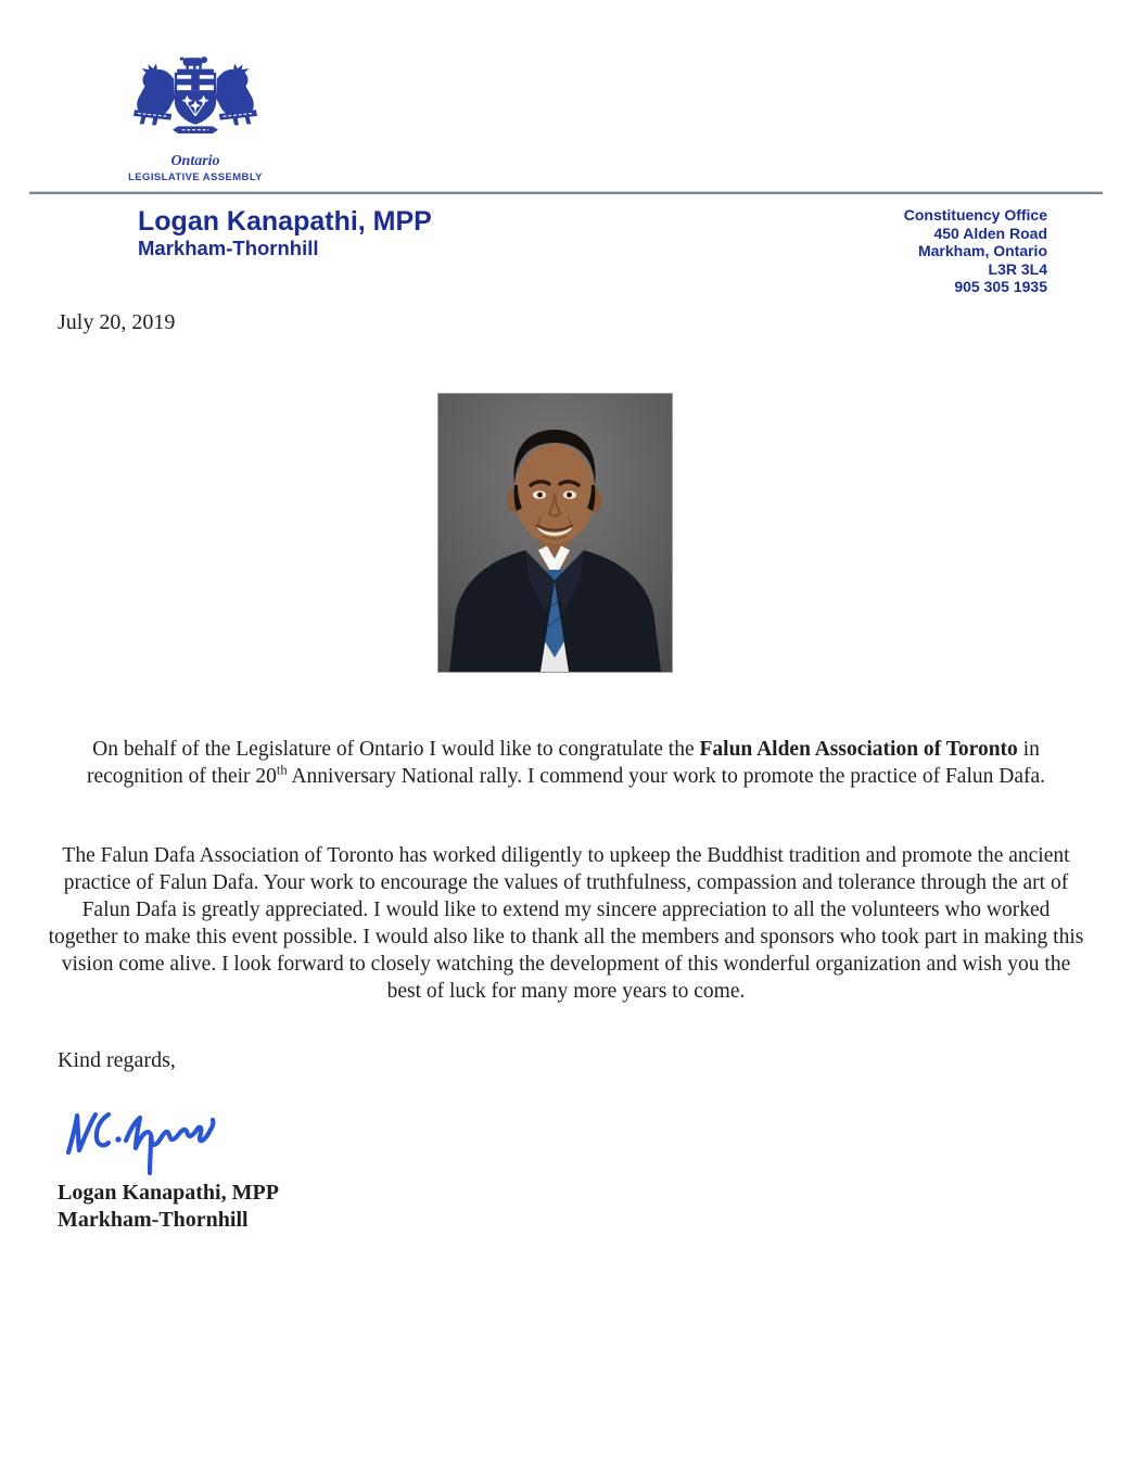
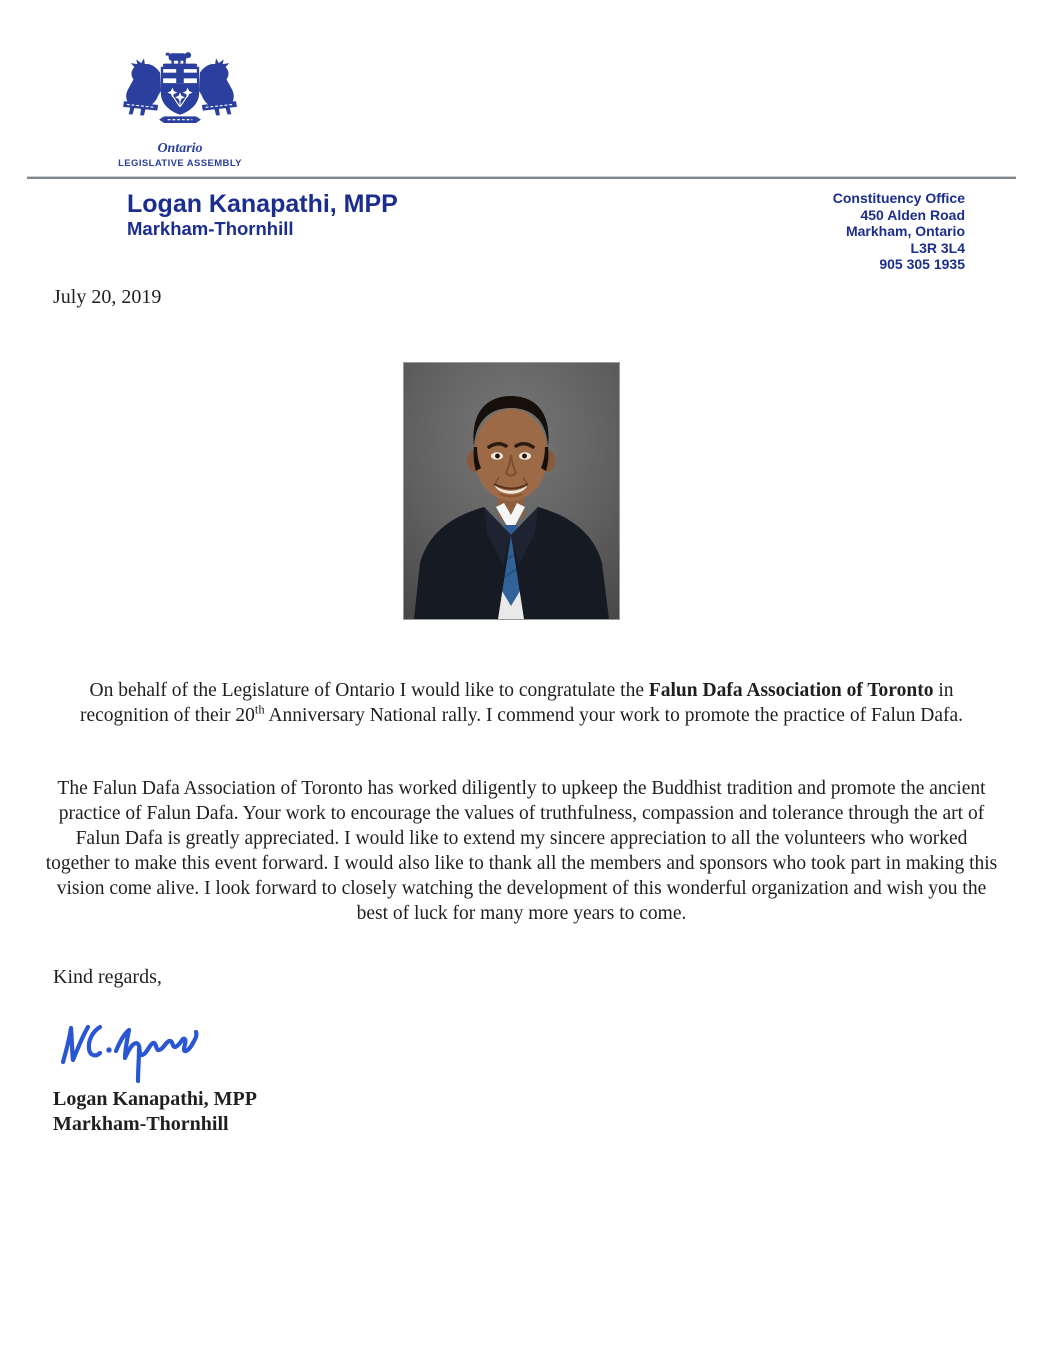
  Ontario
  LEGISLATIVE ASSEMBLY
  Logan Kanapathi, MPP
  Markham-Thornhill
  Constituency Office
  450 Alden Road
  Markham, Ontario
  L3R 3L4
  905 305 1935
  July 20, 2019
- On behalf of the Legislature of Ontario I would like to congratulate the Falun Alden Association of Toronto in recognition of their 20th Anniversary National rally. I commend your work to promote the practice of Falun Dafa.
+ On behalf of the Legislature of Ontario I would like to congratulate the Falun Dafa Association of Toronto in recognition of their 20th Anniversary National rally. I commend your work to promote the practice of Falun Dafa.
- The Falun Dafa Association of Toronto has worked diligently to upkeep the Buddhist tradition and promote the ancient practice of Falun Dafa. Your work to encourage the values of truthfulness, compassion and tolerance through the art of Falun Dafa is greatly appreciated. I would like to extend my sincere appreciation to all the volunteers who worked together to make this event possible. I would also like to thank all the members and sponsors who took part in making this vision come alive. I look forward to closely watching the development of this wonderful organization and wish you the best of luck for many more years to come.
+ The Falun Dafa Association of Toronto has worked diligently to upkeep the Buddhist tradition and promote the ancient practice of Falun Dafa. Your work to encourage the values of truthfulness, compassion and tolerance through the art of Falun Dafa is greatly appreciated. I would like to extend my sincere appreciation to all the volunteers who worked together to make this event forward. I would also like to thank all the members and sponsors who took part in making this vision come alive. I look forward to closely watching the development of this wonderful organization and wish you the best of luck for many more years to come.
  Kind regards,
  Logan Kanapathi, MPP
  Markham-Thornhill
